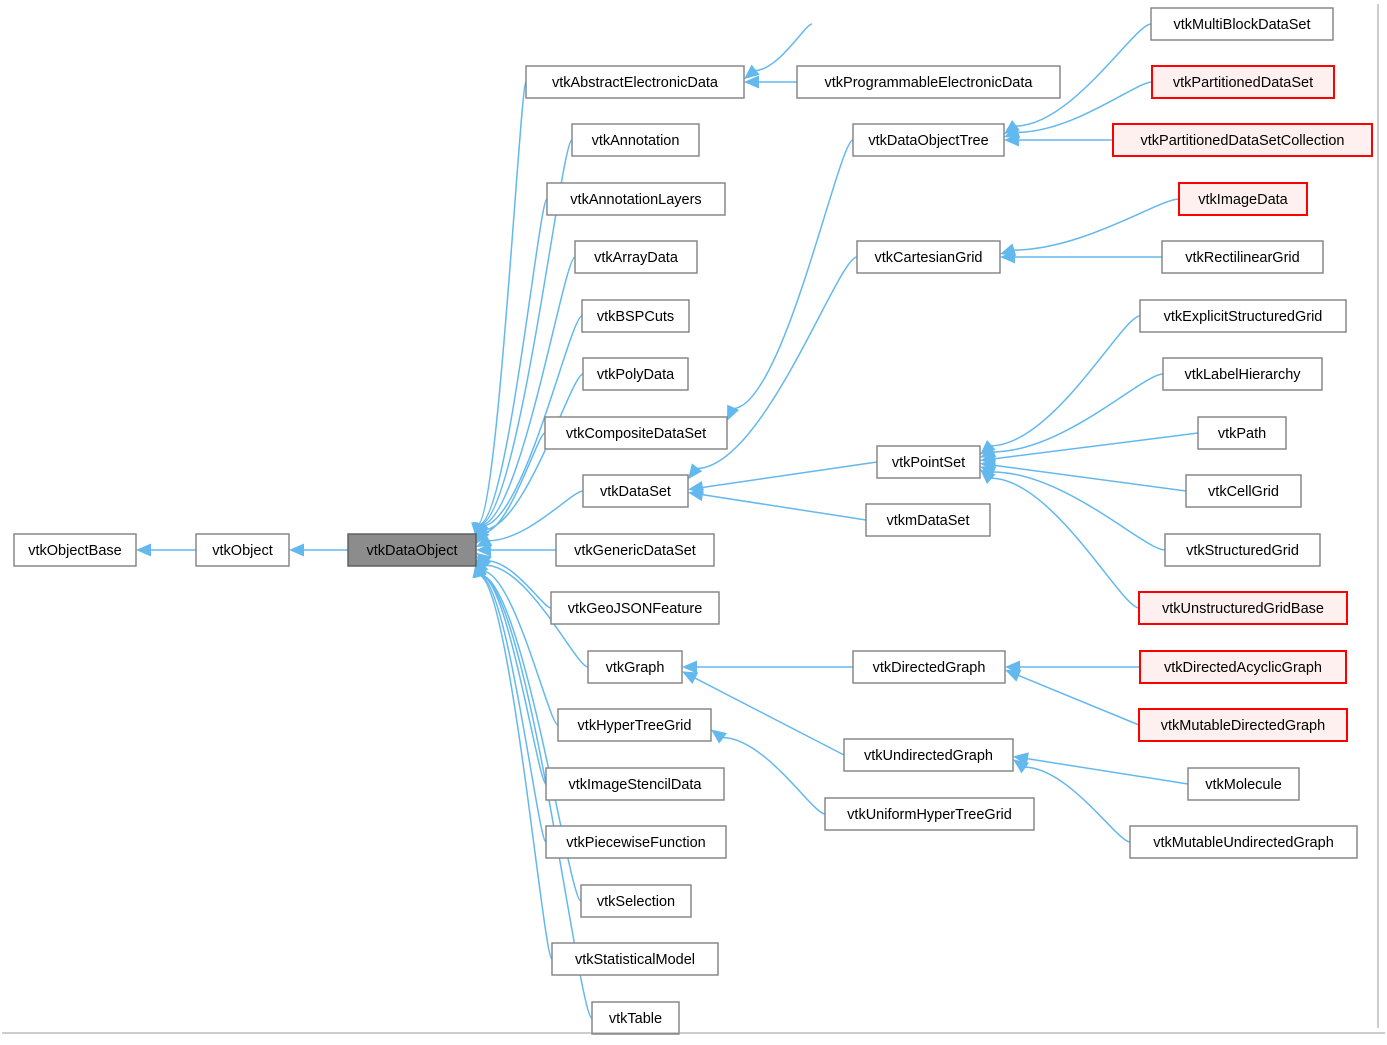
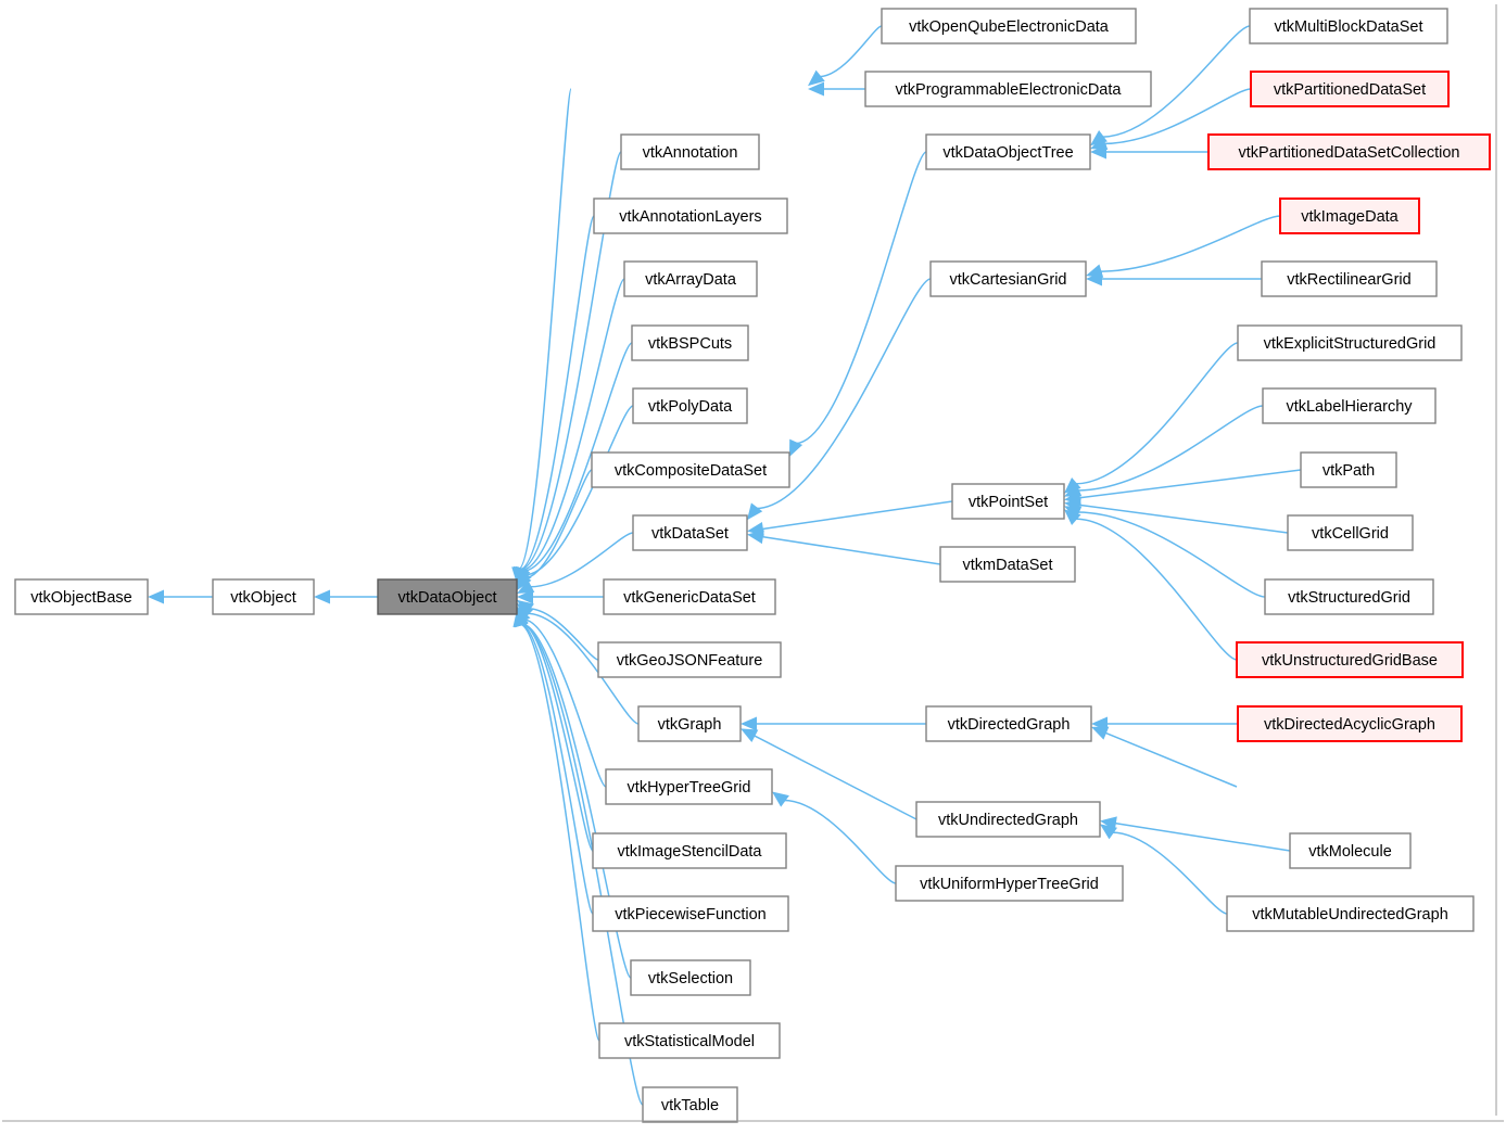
  vtkObjectBase
  vtkObject
  vtkDataObject
- vtkAbstractElectronicData
  vtkAnnotation
  vtkAnnotationLayers
  vtkArrayData
  vtkBSPCuts
  vtkPolyData
  vtkCompositeDataSet
  vtkDataSet
  vtkGenericDataSet
  vtkGeoJSONFeature
  vtkGraph
  vtkHyperTreeGrid
  vtkImageStencilData
  vtkPiecewiseFunction
  vtkSelection
  vtkStatisticalModel
  vtkTable
+ vtkOpenQubeElectronicData
  vtkProgrammableElectronicData
  vtkDataObjectTree
  vtkCartesianGrid
  vtkPointSet
  vtkmDataSet
  vtkDirectedGraph
  vtkUndirectedGraph
  vtkUniformHyperTreeGrid
  vtkMultiBlockDataSet
  vtkPartitionedDataSet
  vtkPartitionedDataSetCollection
  vtkImageData
  vtkRectilinearGrid
  vtkExplicitStructuredGrid
  vtkLabelHierarchy
  vtkPath
  vtkCellGrid
  vtkStructuredGrid
  vtkUnstructuredGridBase
  vtkDirectedAcyclicGraph
- vtkMutableDirectedGraph
  vtkMolecule
  vtkMutableUndirectedGraph
